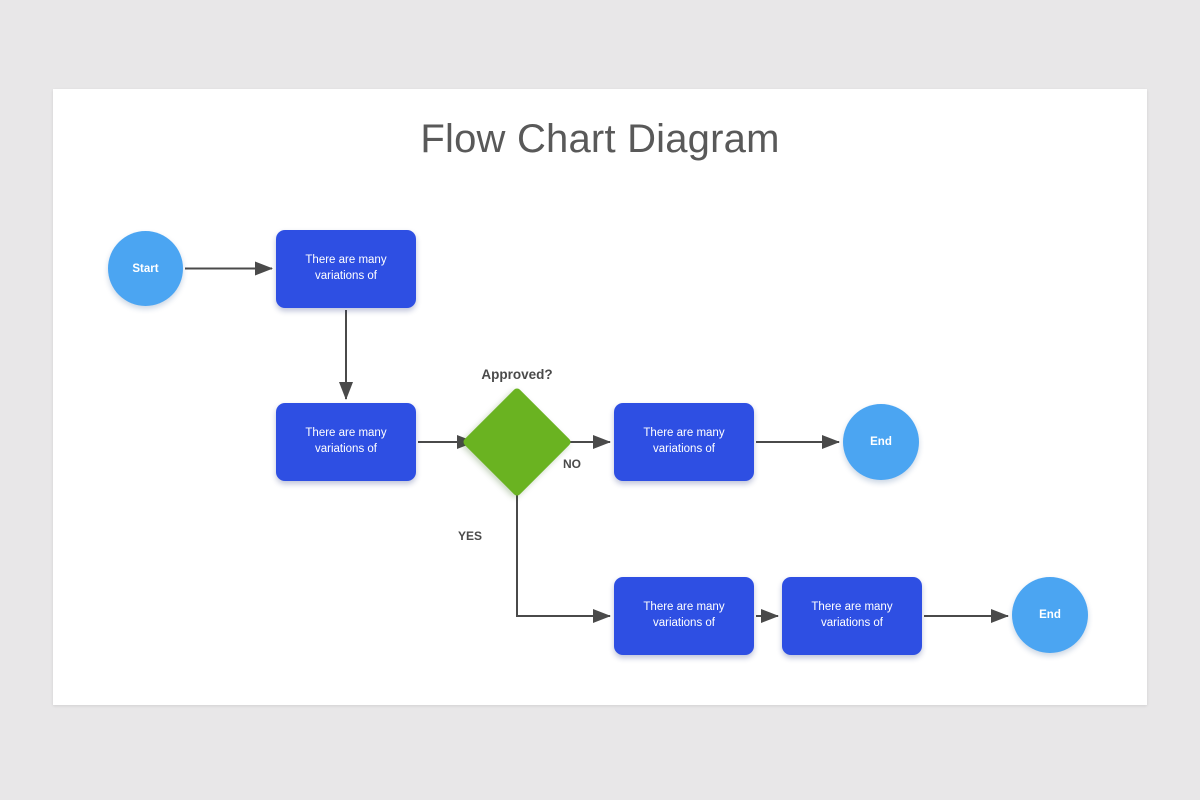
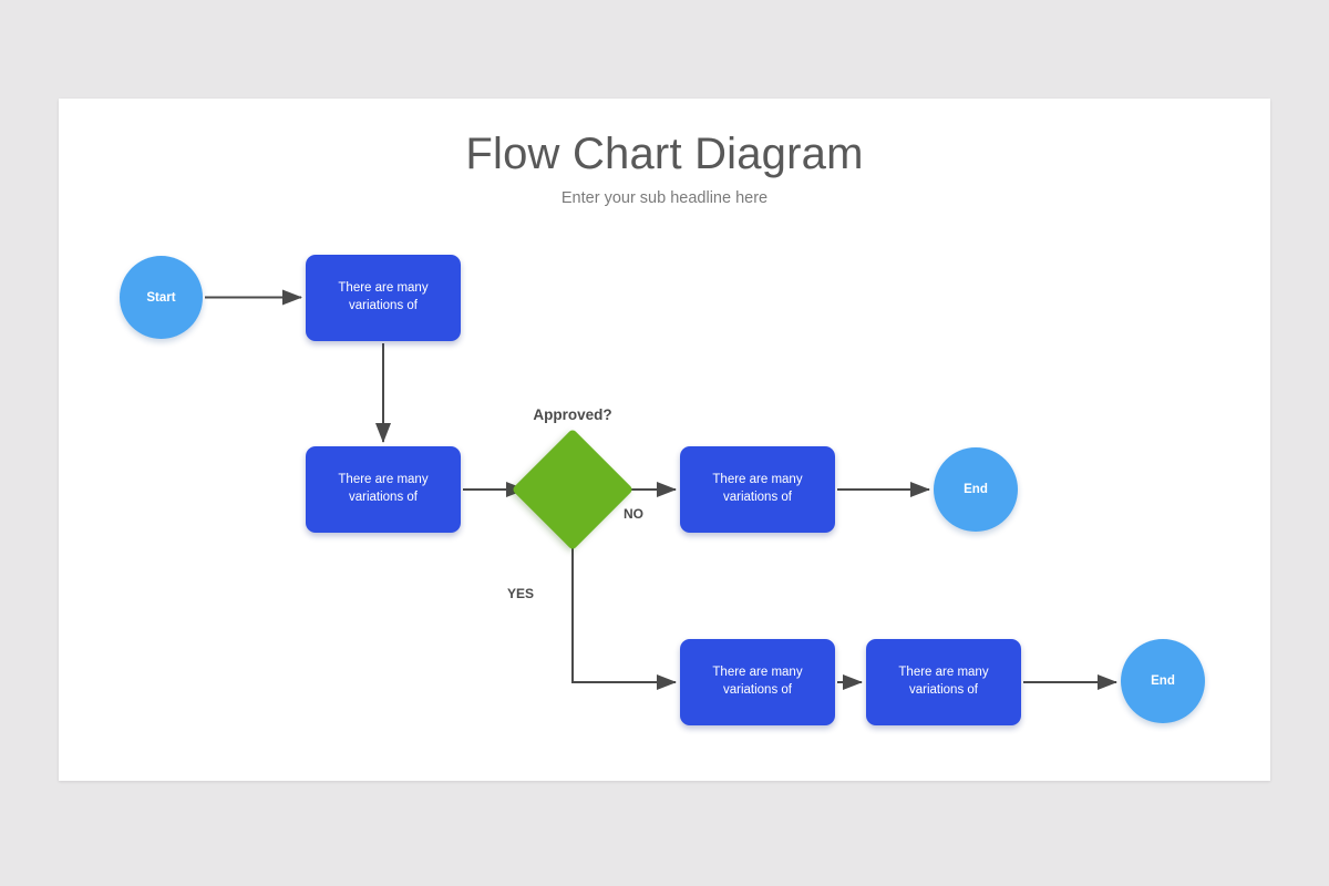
  Flow Chart Diagram
+ Enter your sub headline here
  Start
  There are many variations of
  There are many variations of
  Approved?
  There are many variations of
  End
  There are many variations of
  There are many variations of
  End
  NO
  YES
